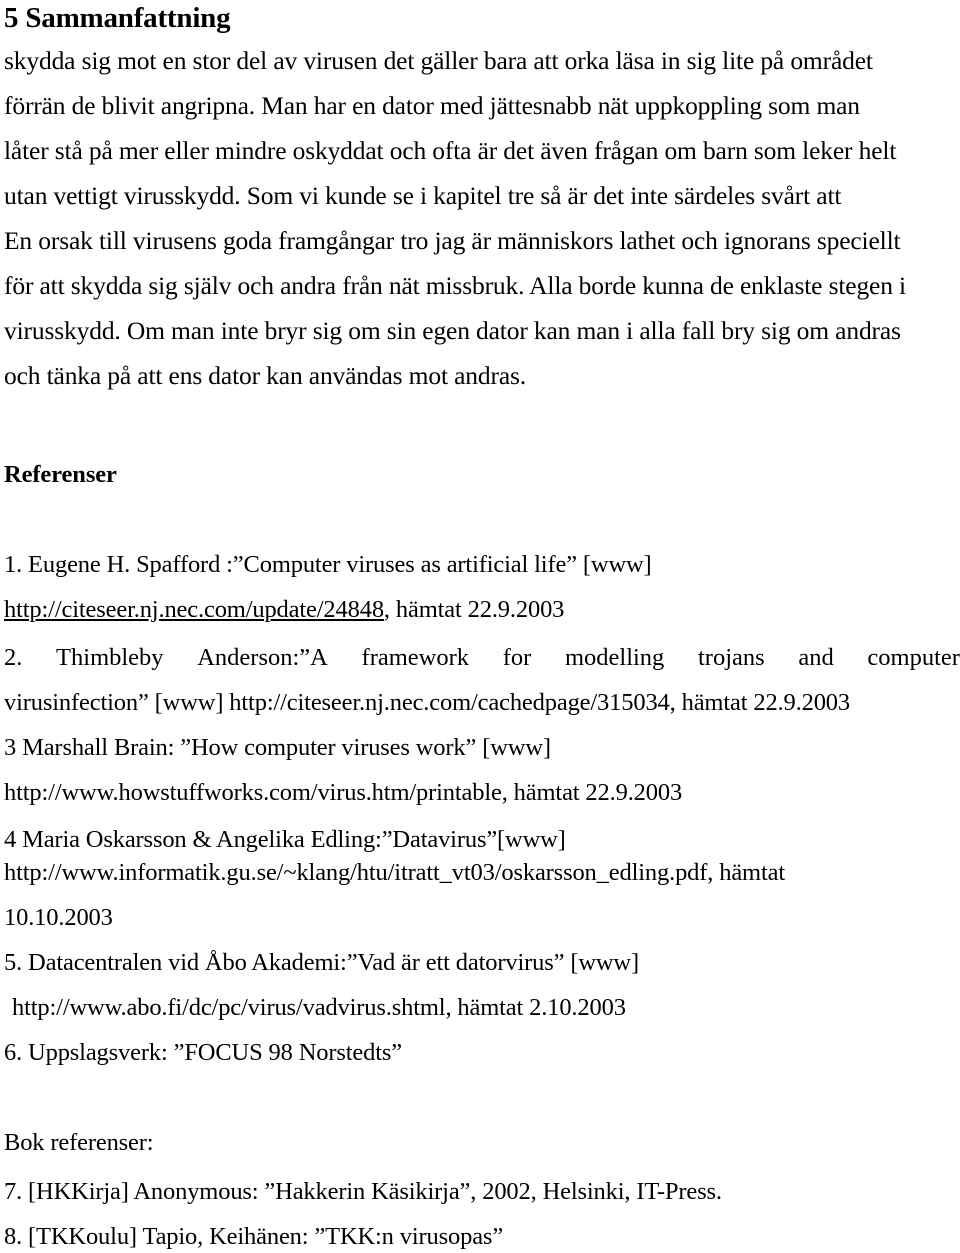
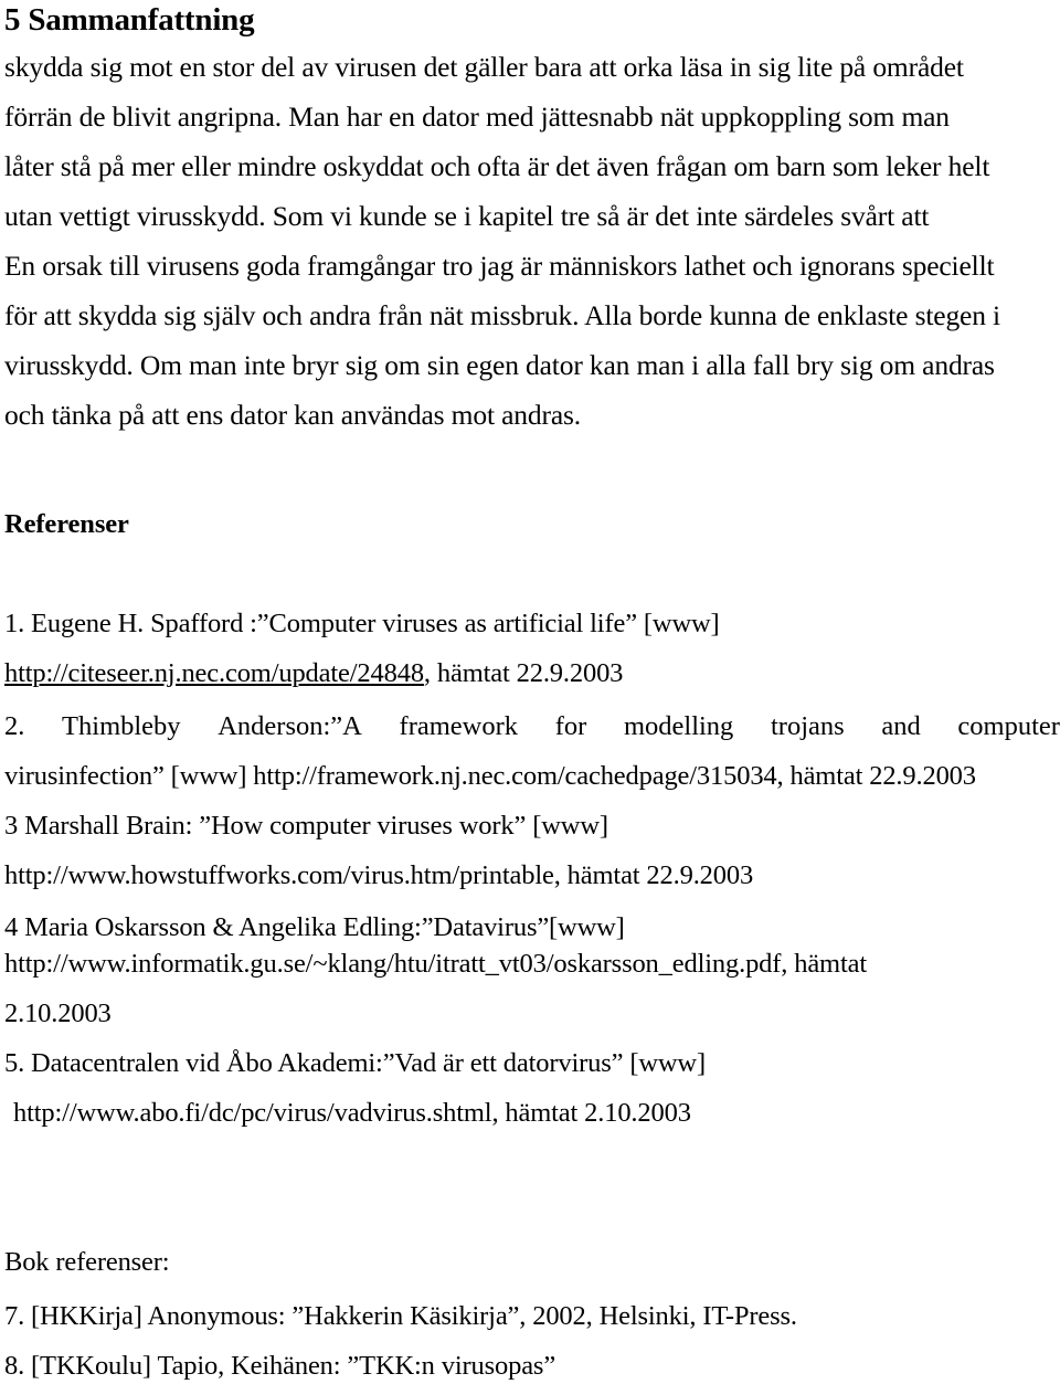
  5 Sammanfattning
  skydda sig mot en stor del av virusen det gäller bara att orka läsa in sig lite på området
  förrän de blivit angripna. Man har en dator med jättesnabb nät uppkoppling som man
  låter stå på mer eller mindre oskyddat och ofta är det även frågan om barn som leker helt
  utan vettigt virusskydd. Som vi kunde se i kapitel tre så är det inte särdeles svårt att
  En orsak till virusens goda framgångar tro jag är människors lathet och ignorans speciellt
  för att skydda sig själv och andra från nät missbruk. Alla borde kunna de enklaste stegen i
  virusskydd. Om man inte bryr sig om sin egen dator kan man i alla fall bry sig om andras
  och tänka på att ens dator kan användas mot andras.
  Referenser
  1. Eugene H. Spafford :”Computer viruses as artificial life” [www]
  http://citeseer.nj.nec.com/update/24848, hämtat 22.9.2003
  2.
  Thimbleby
  Anderson:”A
  framework
  for
  modelling
  trojans
  and
  computer
- virusinfection” [www] http://citeseer.nj.nec.com/cachedpage/315034, hämtat 22.9.2003
+ virusinfection” [www] http://framework.nj.nec.com/cachedpage/315034, hämtat 22.9.2003
  3 Marshall Brain: ”How computer viruses work” [www]
  http://www.howstuffworks.com/virus.htm/printable, hämtat 22.9.2003
  4 Maria Oskarsson & Angelika Edling:”Datavirus”[www]
  http://www.informatik.gu.se/~klang/htu/itratt_vt03/oskarsson_edling.pdf, hämtat
- 10.10.2003
+ 2.10.2003
  5. Datacentralen vid Åbo Akademi:”Vad är ett datorvirus” [www]
  http://www.abo.fi/dc/pc/virus/vadvirus.shtml, hämtat 2.10.2003
- 6. Uppslagsverk: ”FOCUS 98 Norstedts”
  Bok referenser:
  7. [HKKirja] Anonymous: ”Hakkerin Käsikirja”, 2002, Helsinki, IT-Press.
  8. [TKKoulu] Tapio, Keihänen: ”TKK:n virusopas”
